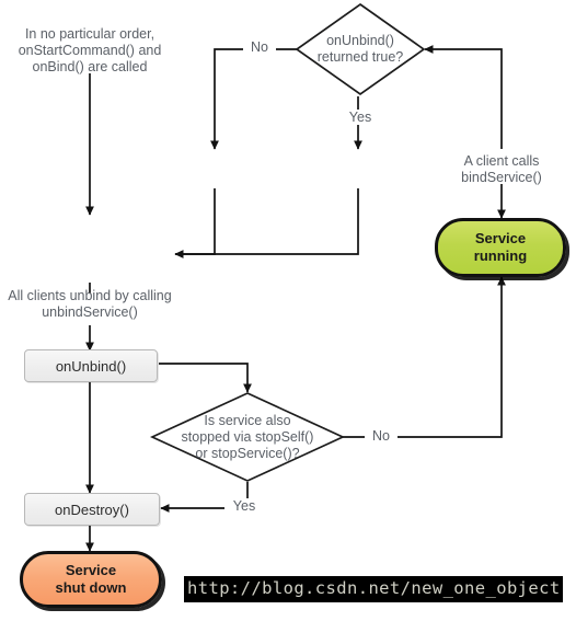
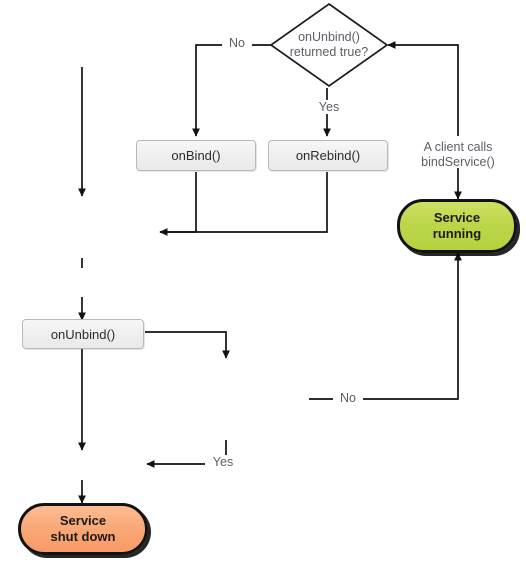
- In no particular order,
- onStartCommand() and
- onBind() are called
- All clients unbind by calling
- unbindService()
  A client calls
  bindService()
  onUnbind()
  returned true?
  No
  Yes
+ onBind()
+ onRebind()
  onUnbind()
- onDestroy()
  Service
  running
  Service
  shut down
- Is service also
- stopped via stopSelf()
- or stopService()?
  No
  Yes
- http://blog.csdn.net/new_one_object
